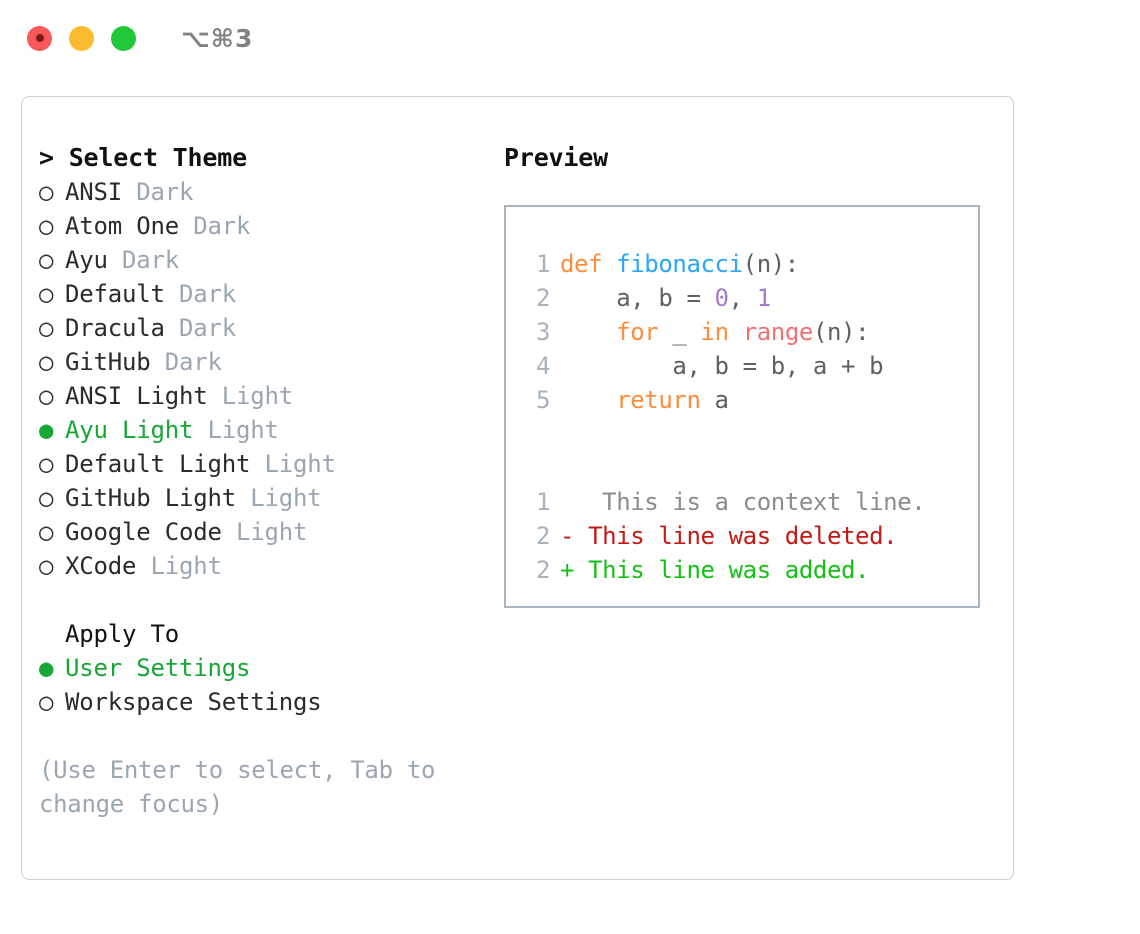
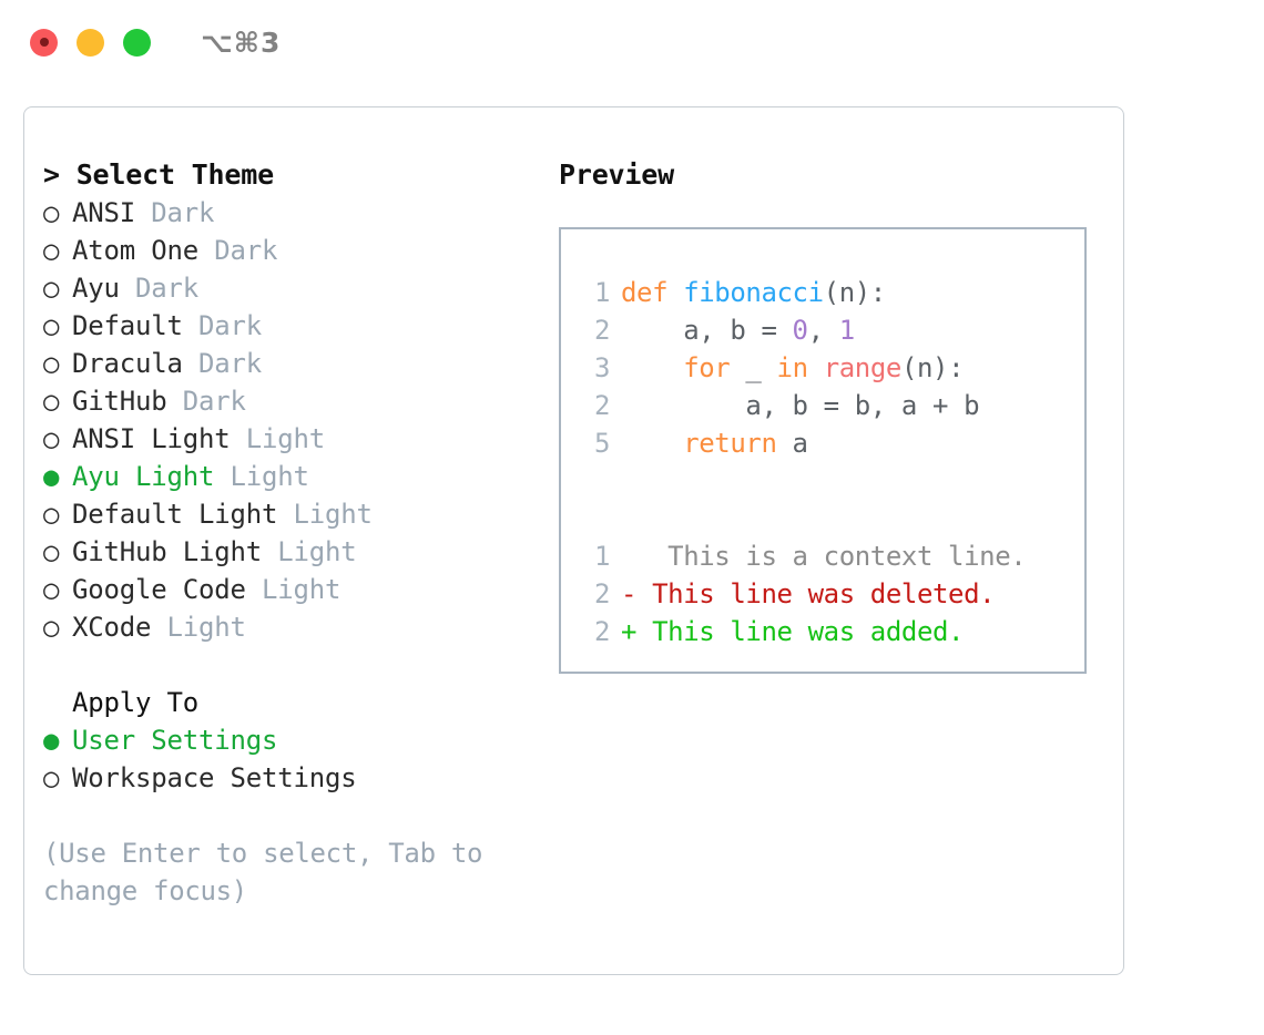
  ⌥⌘3
  > Select Theme
  ○ ANSI Dark
  ○ Atom One Dark
  ○ Ayu Dark
  ○ Default Dark
  ○ Dracula Dark
  ○ GitHub Dark
  ○ ANSI Light Light
  ● Ayu Light Light
  ○ Default Light Light
  ○ GitHub Light Light
  ○ Google Code Light
  ○ XCode Light
  Apply To
  ● User Settings
  ○ Workspace Settings
  (Use Enter to select, Tab to change focus)
  Preview
  1 def fibonacci(n):
  2 a, b = 0, 1
  3 for _ in range(n):
- 4 a, b = b, a + b
+ 2 a, b = b, a + b
  5 return a
  1 This is a context line.
  2 - This line was deleted.
  2 + This line was added.
